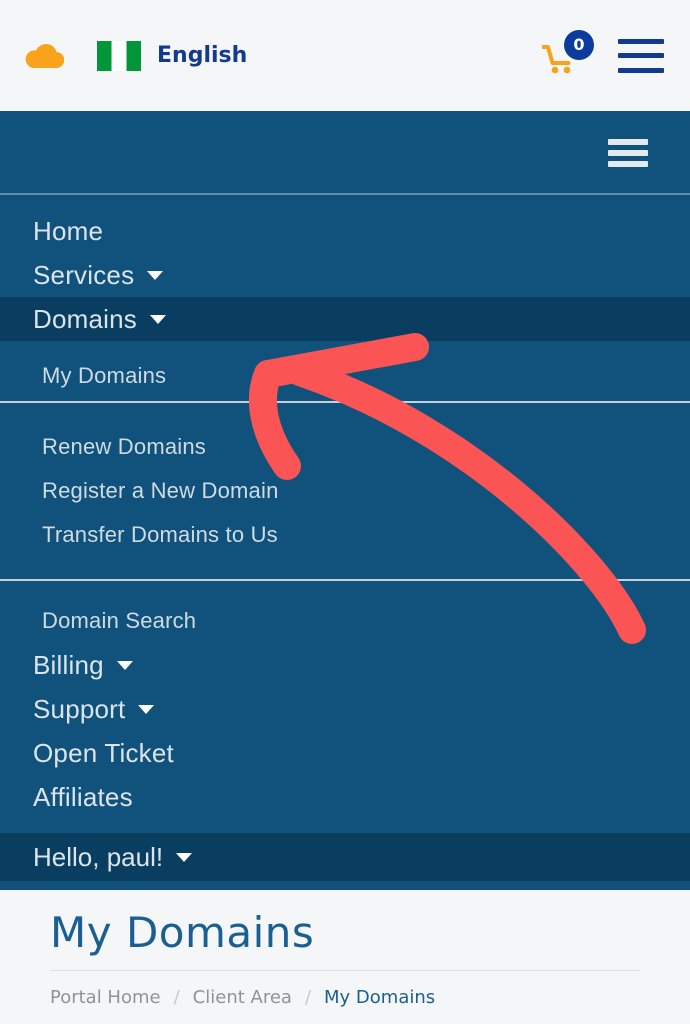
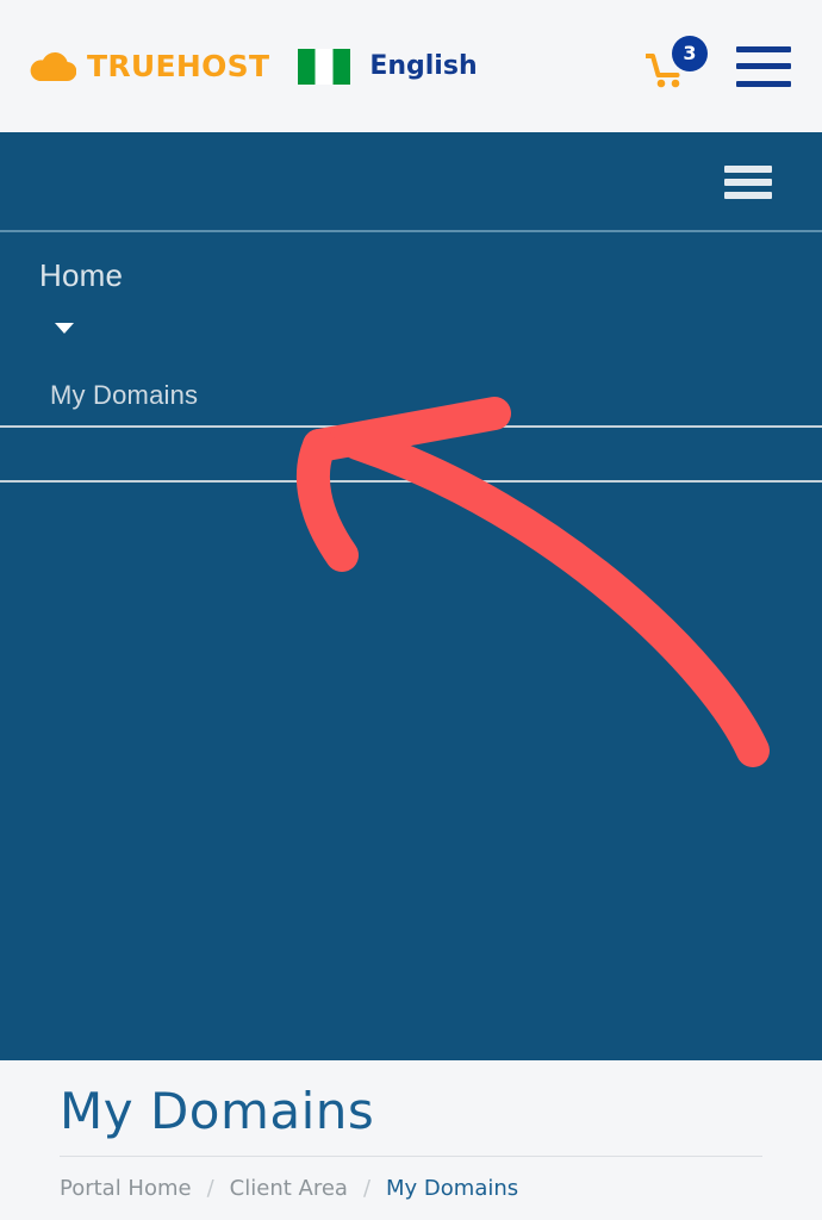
+ TRUEHOST
  English
- 0
+ 3
  Home
- Services
- Domains
  My Domains
- Renew Domains
- Register a New Domain
- Transfer Domains to Us
- Domain Search
- Billing
- Support
- Open Ticket
- Affiliates
- Hello, paul!
  My Domains
  Portal Home
  /
  Client Area
  /
  My Domains
